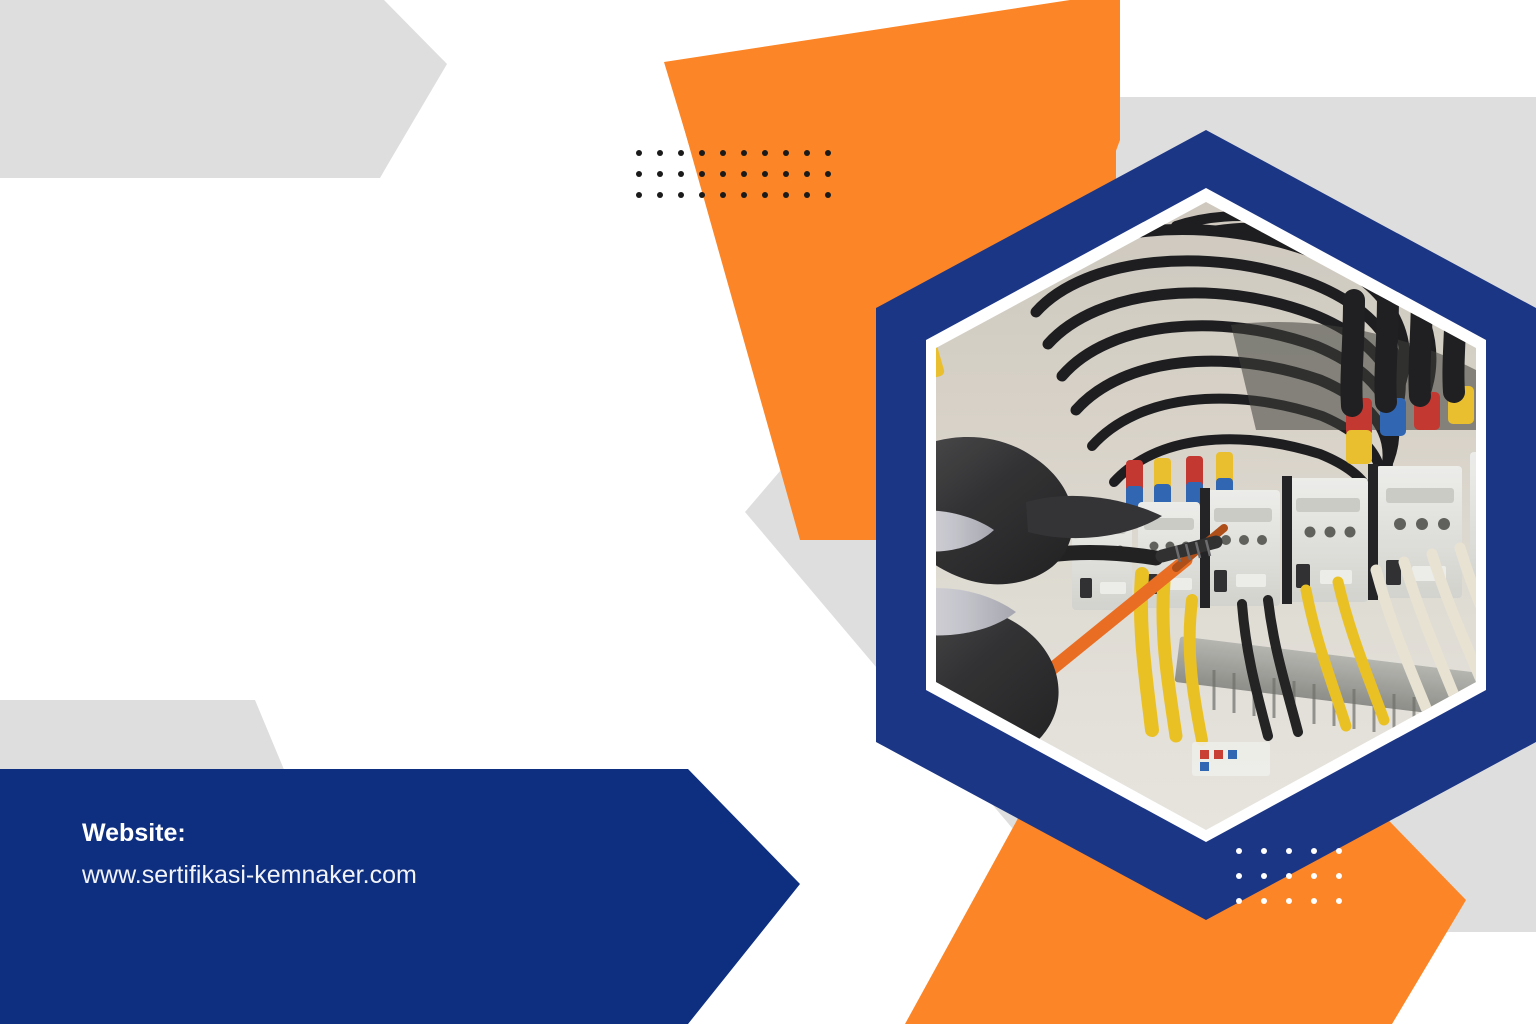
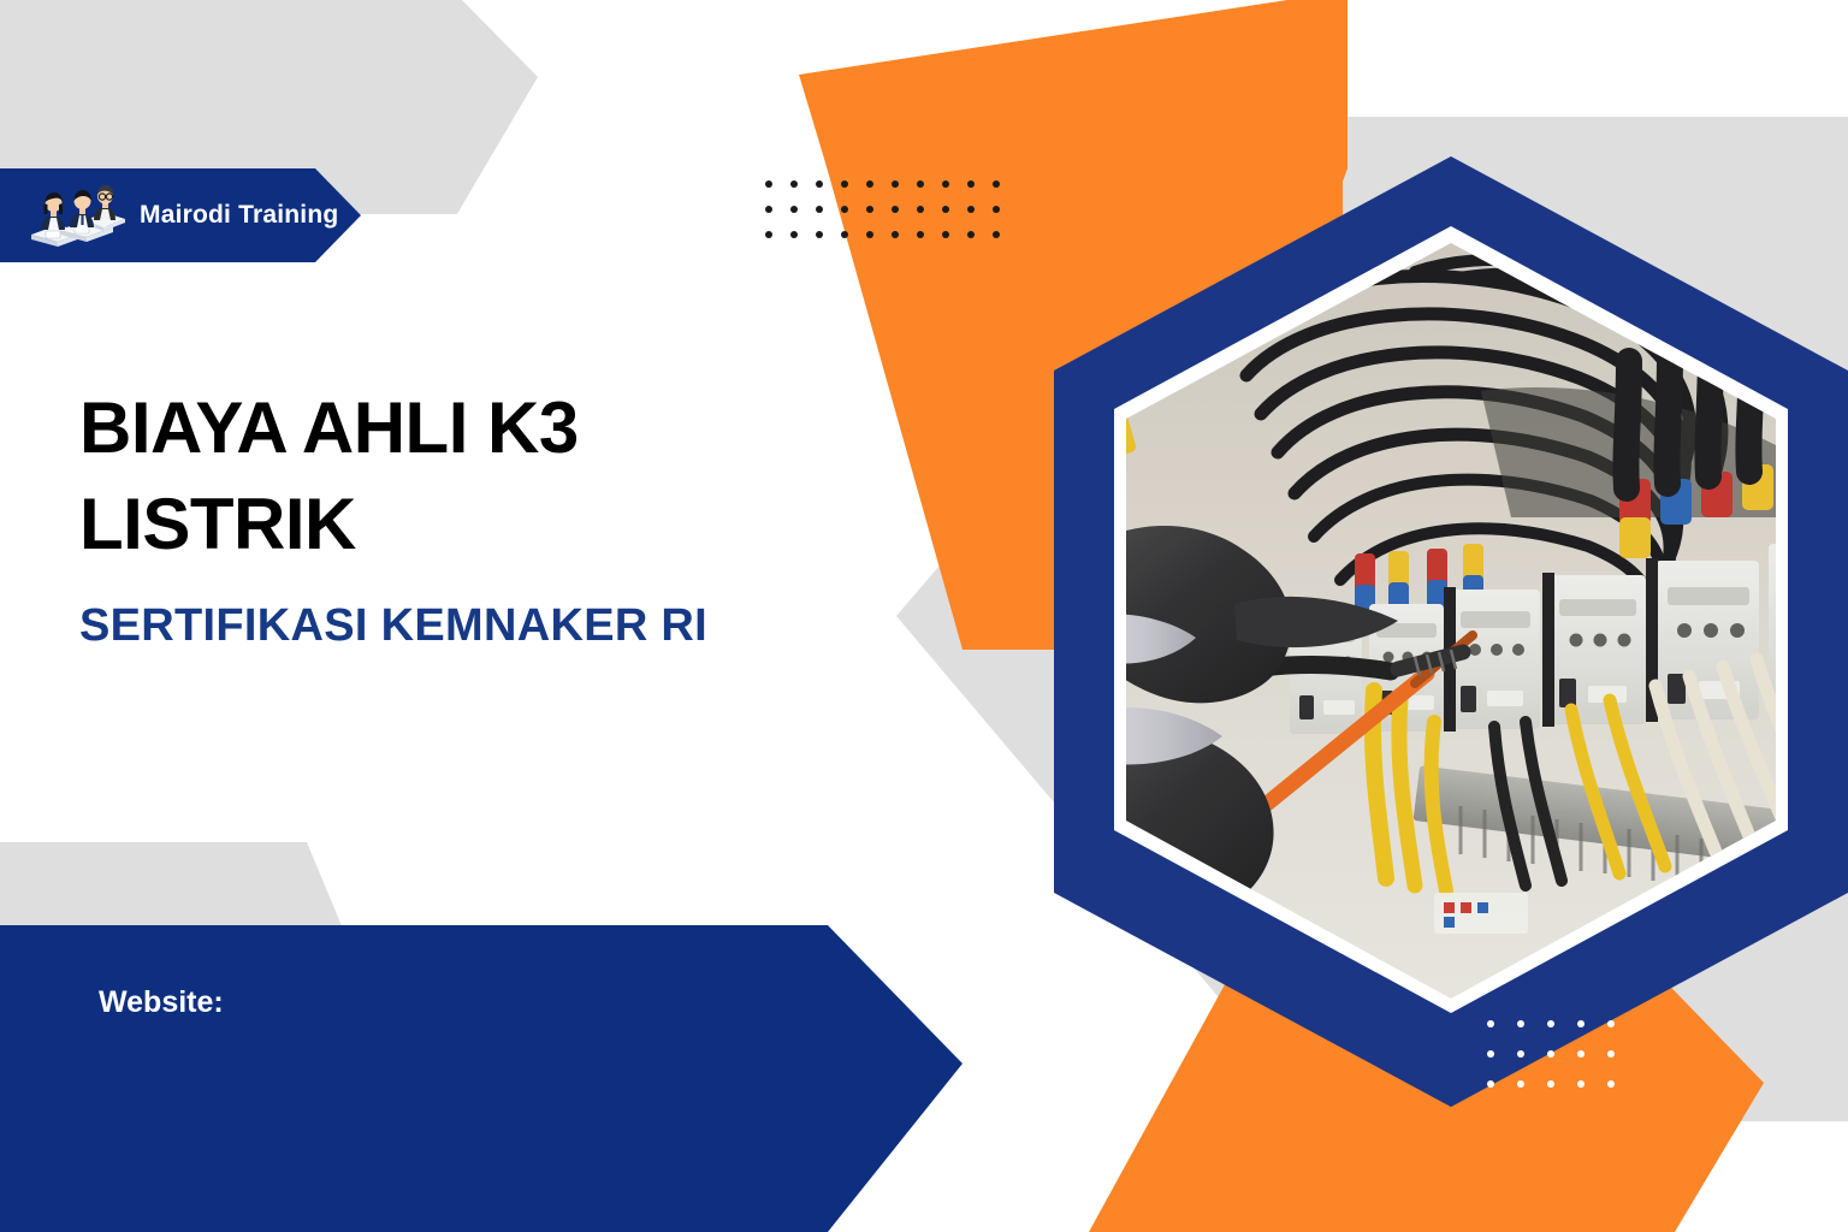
+ Mairodi Training
+ BIAYA AHLI K3
+ LISTRIK
+ SERTIFIKASI KEMNAKER RI
  Website:
- www.sertifikasi-kemnaker.com
